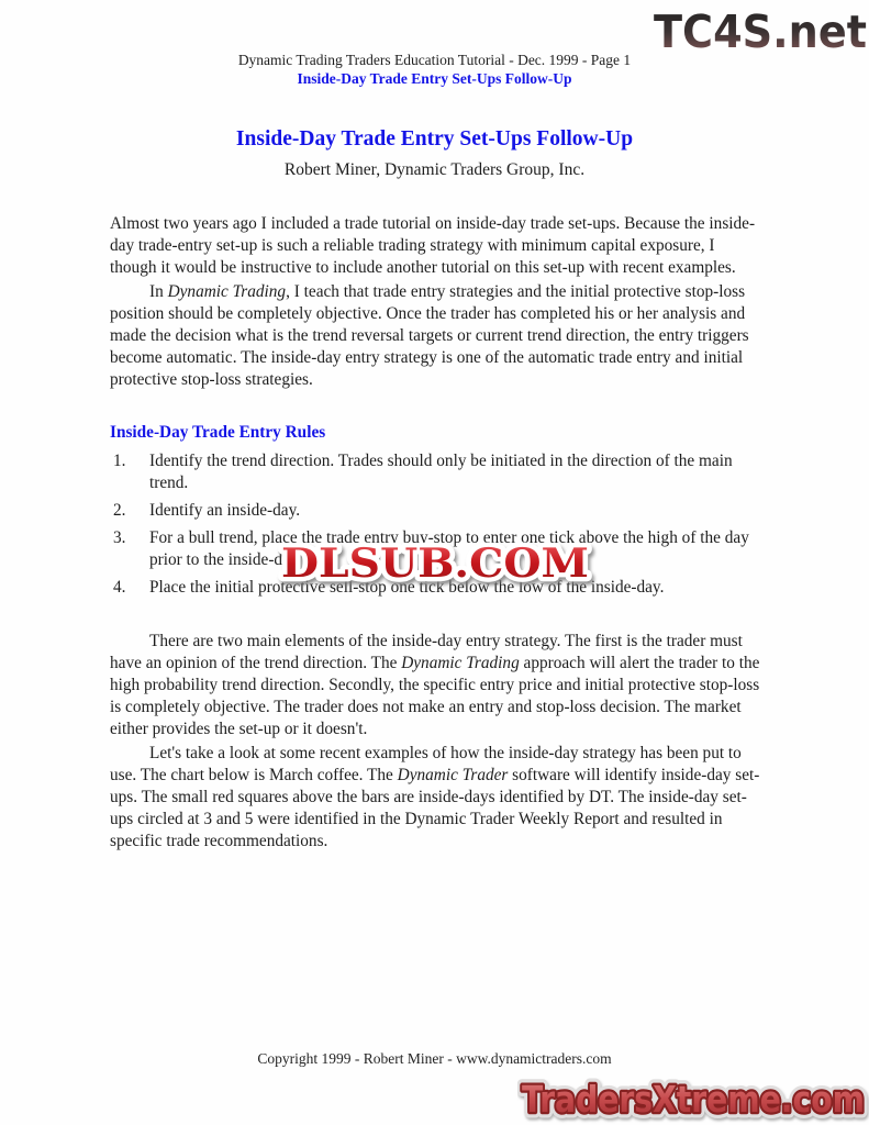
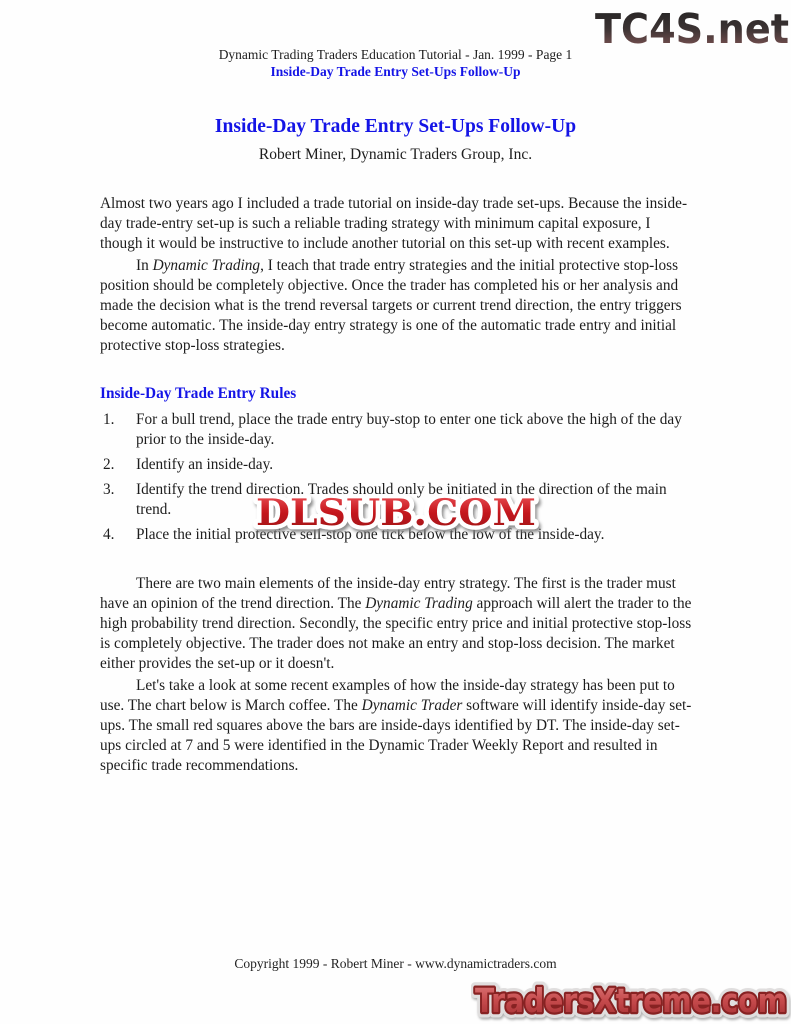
- Dynamic Trading Traders Education Tutorial - Dec. 1999 - Page 1
+ Dynamic Trading Traders Education Tutorial - Jan. 1999 - Page 1
  Inside-Day Trade Entry Set-Ups Follow-Up
  Inside-Day Trade Entry Set-Ups Follow-Up
  Robert Miner, Dynamic Traders Group, Inc.
  Almost two years ago I included a trade tutorial on inside-day trade set-ups. Because the inside-day trade-entry set-up is such a reliable trading strategy with minimum capital exposure, I though it would be instructive to include another tutorial on this set-up with recent examples.
  In Dynamic Trading, I teach that trade entry strategies and the initial protective stop-loss position should be completely objective. Once the trader has completed his or her analysis and made the decision what is the trend reversal targets or current trend direction, the entry triggers become automatic. The inside-day entry strategy is one of the automatic trade entry and initial protective stop-loss strategies.
  Inside-Day Trade Entry Rules
  1.
- Identify the trend direction. Trades should only be initiated in the direction of the main trend.
+ For a bull trend, place the trade entry buy-stop to enter one tick above the high of the day prior to the inside-day.
  2.
  Identify an inside-day.
  3.
- For a bull trend, place the trade entry buy-stop to enter one tick above the high of the day prior to the inside-day.
+ Identify the trend direction. Trades should only be initiated in the direction of the main trend.
  4.
  Place the initial protective sell-stop one tick below the low of the inside-day.
  There are two main elements of the inside-day entry strategy. The first is the trader must have an opinion of the trend direction. The Dynamic Trading approach will alert the trader to the high probability trend direction. Secondly, the specific entry price and initial protective stop-loss is completely objective. The trader does not make an entry and stop-loss decision. The market either provides the set-up or it doesn't.
- Let's take a look at some recent examples of how the inside-day strategy has been put to use. The chart below is March coffee. The Dynamic Trader software will identify inside-day set-ups. The small red squares above the bars are inside-days identified by DT. The inside-day set-ups circled at 3 and 5 were identified in the Dynamic Trader Weekly Report and resulted in specific trade recommendations.
+ Let's take a look at some recent examples of how the inside-day strategy has been put to use. The chart below is March coffee. The Dynamic Trader software will identify inside-day set-ups. The small red squares above the bars are inside-days identified by DT. The inside-day set-ups circled at 7 and 5 were identified in the Dynamic Trader Weekly Report and resulted in specific trade recommendations.
  Copyright 1999 - Robert Miner - www.dynamictraders.com
  TC4S.net
  DLSUB.COM
  TradersXtreme.com
